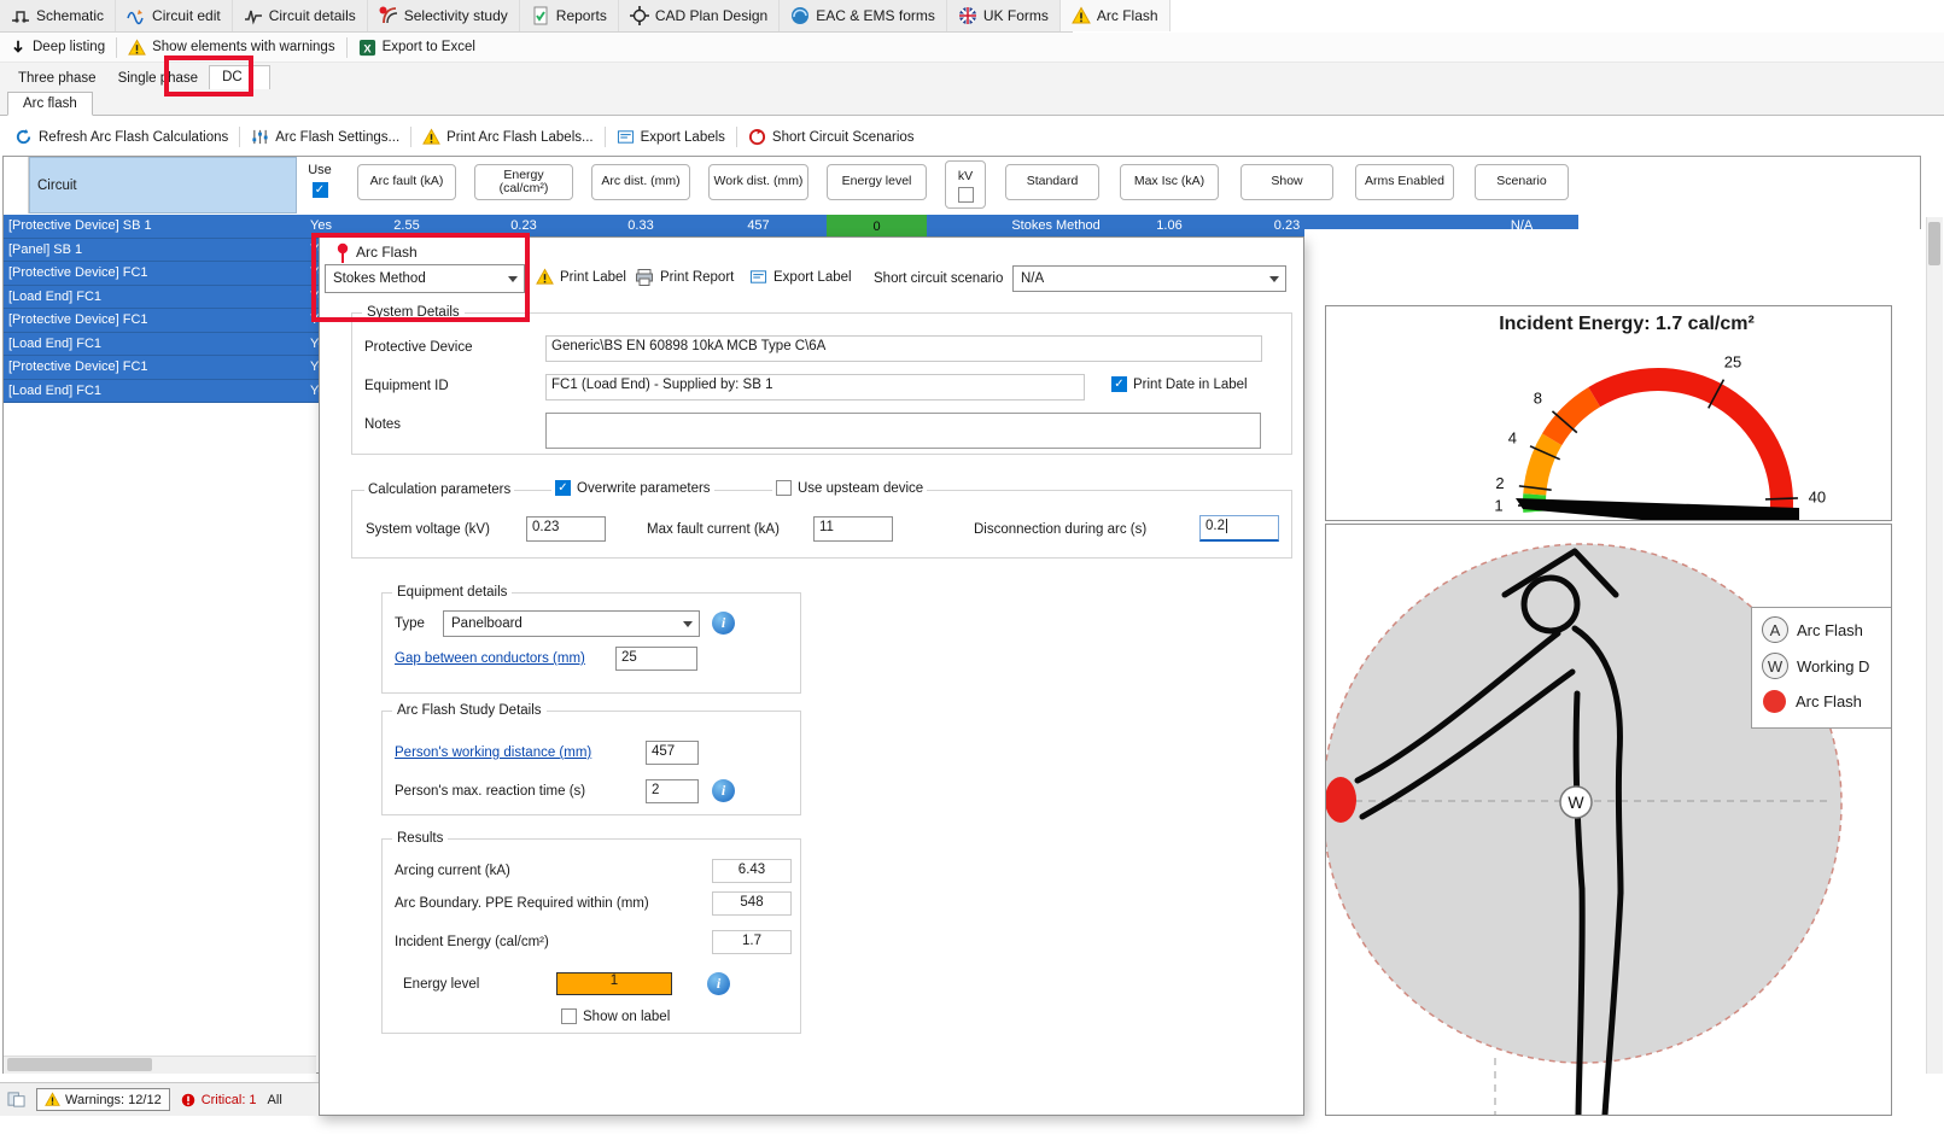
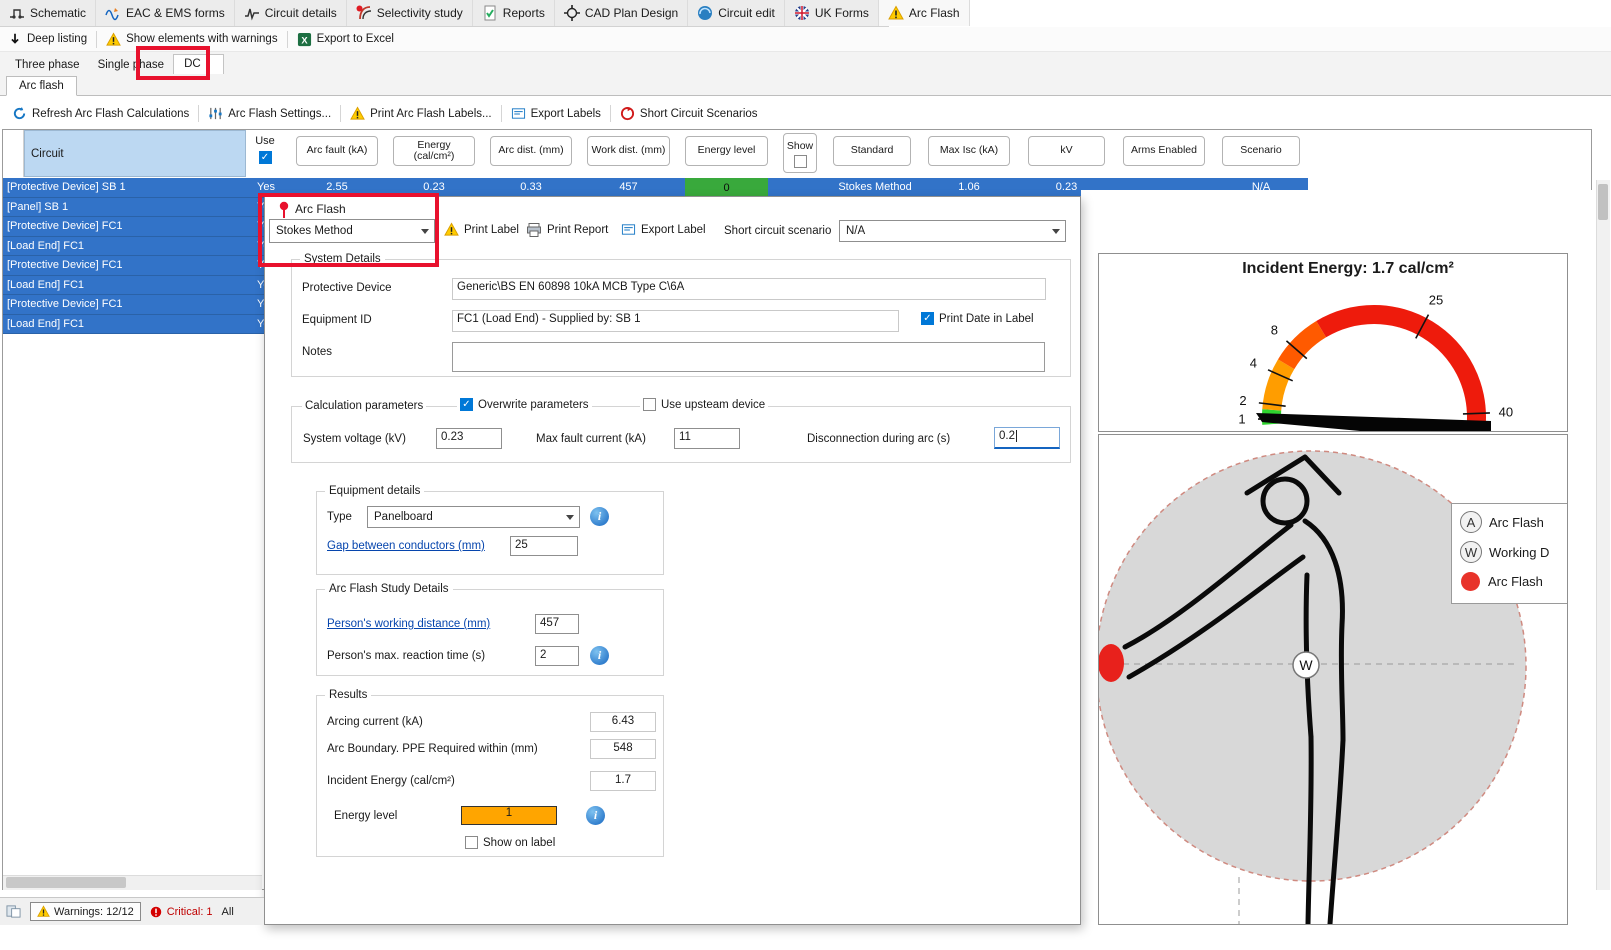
  Schematic
- Circuit edit
+ EAC & EMS forms
  Circuit details
  Selectivity study
  Reports
  CAD Plan Design
- EAC & EMS forms
+ Circuit edit
  UK Forms
  Arc Flash
  Deep listing
  Show elements with warnings
  X
  Export to Excel
  Three phase
  Single phase
  DC
  Arc flash
  Refresh Arc Flash Calculations
  Arc Flash Settings...
  Print Arc Flash Labels...
  Export Labels
  Short Circuit Scenarios
  Circuit
  Use
  Arc fault (kA)
  Energy (cal/cm²)
  Arc dist. (mm)
  Work dist. (mm)
  Energy level
- kV
+ Show
  Standard
  Max Isc (kA)
- Show
+ kV
  Arms Enabled
  Scenario
  [Protective Device] SB 1
  Yes
  2.55
  0.23
  0.33
  457
  0
  Stokes Method
  1.06
  0.23
  N/A
  [Panel] SB 1
  [Protective Device] FC1
  [Load End] FC1
  [Protective Device] FC1
  [Load End] FC1
  [Protective Device] FC1
  [Load End] FC1
  Warnings: 12/12
  Critical: 1
  All
  Arc Flash
  Stokes Method
  Print Label
  Print Report
  Export Label
  Short circuit scenario
  N/A
  System Details
  Protective Device
  Generic\BS EN 60898 10kA MCB Type C\6A
  Equipment ID
  FC1 (Load End) - Supplied by: SB 1
  Print Date in Label
  Notes
  Calculation parameters
  Overwrite parameters
  Use upsteam device
  System voltage (kV)
  0.23
  Max fault current (kA)
  11
  Disconnection during arc (s)
  0.2
  Equipment details
  Type
  Panelboard
  i
  Gap between conductors (mm)
  25
  Arc Flash Study Details
  Person's working distance (mm)
  457
  Person's max. reaction time (s)
  2
  i
  Results
  Arcing current (kA)
  6.43
  Arc Boundary. PPE Required within (mm)
  548
  Incident Energy (cal/cm²)
  1.7
  Energy level
  1
  i
  Show on label
  Incident Energy: 1.7 cal/cm²
  1
  2
  4
  8
  25
  40
  W
  A
  Arc Flash
  W
  Working D
  Arc Flash
